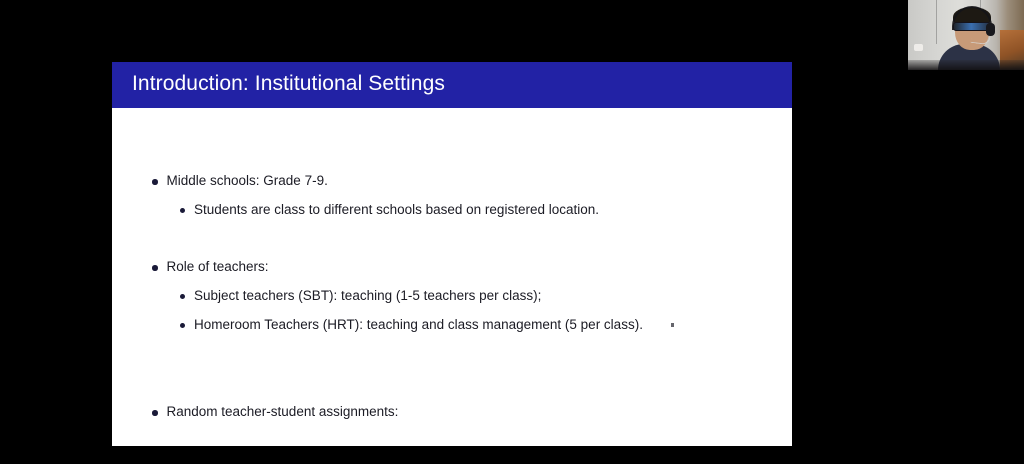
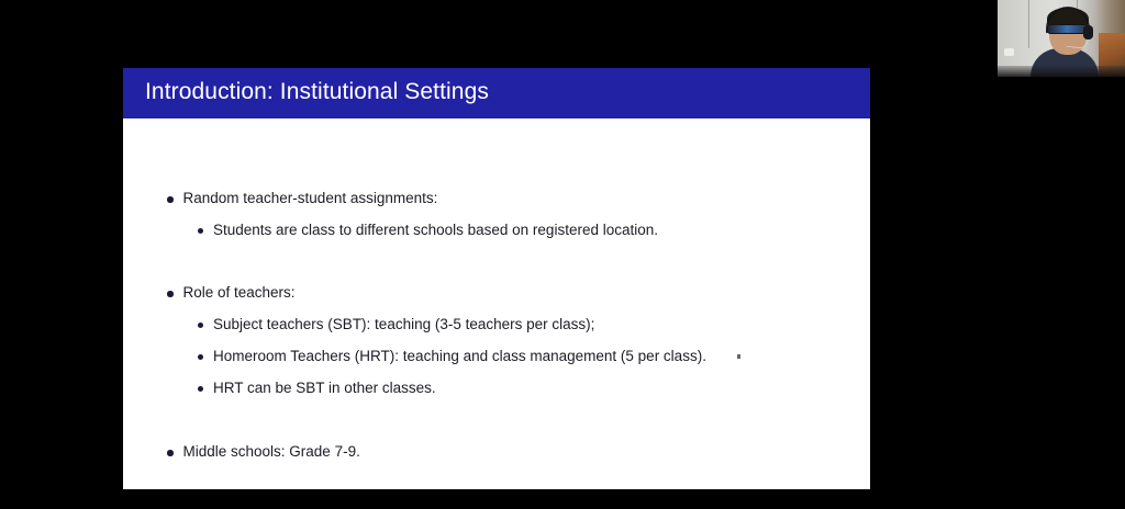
  Introduction: Institutional Settings
- Middle schools: Grade 7-9.
+ Random teacher-student assignments:
  Students are class to different schools based on registered location.
  Role of teachers:
- Subject teachers (SBT): teaching (1-5 teachers per class);
+ Subject teachers (SBT): teaching (3-5 teachers per class);
  Homeroom Teachers (HRT): teaching and class management (5 per class).
+ HRT can be SBT in other classes.
- Random teacher-student assignments:
+ Middle schools: Grade 7-9.
